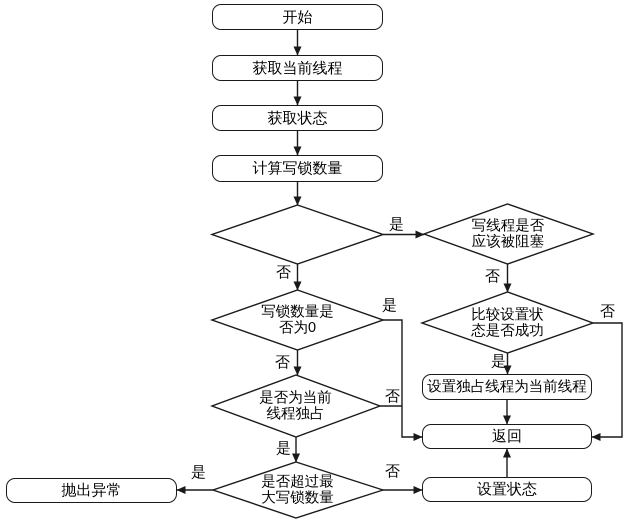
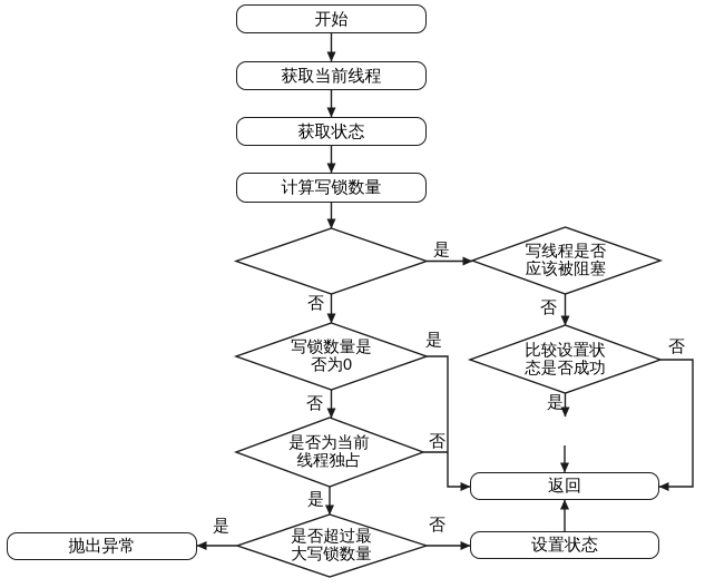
  开始
  获取当前线程
  获取状态
  计算写锁数量
- 设置独占线程为当前线程
  返回
  设置状态
  抛出异常
  写锁数量是
  否为0
  是否为当前
  线程独占
  是否超过最
  大写锁数量
  写线程是否
  应该被阻塞
  比较设置状
  态是否成功
  是
  否
  是
  否
  否
  是
  是
  否
  否
  否
  是
